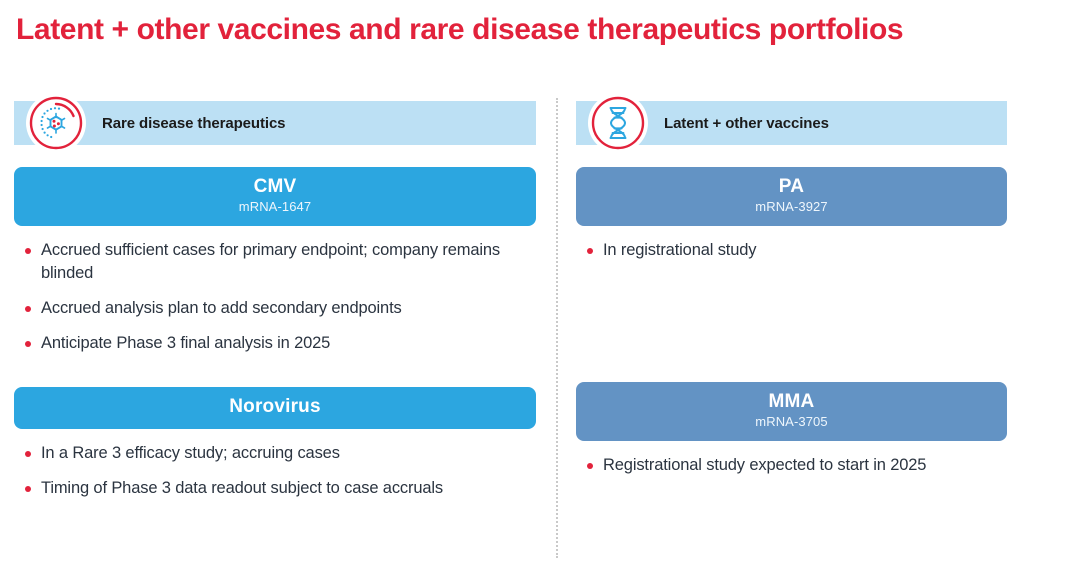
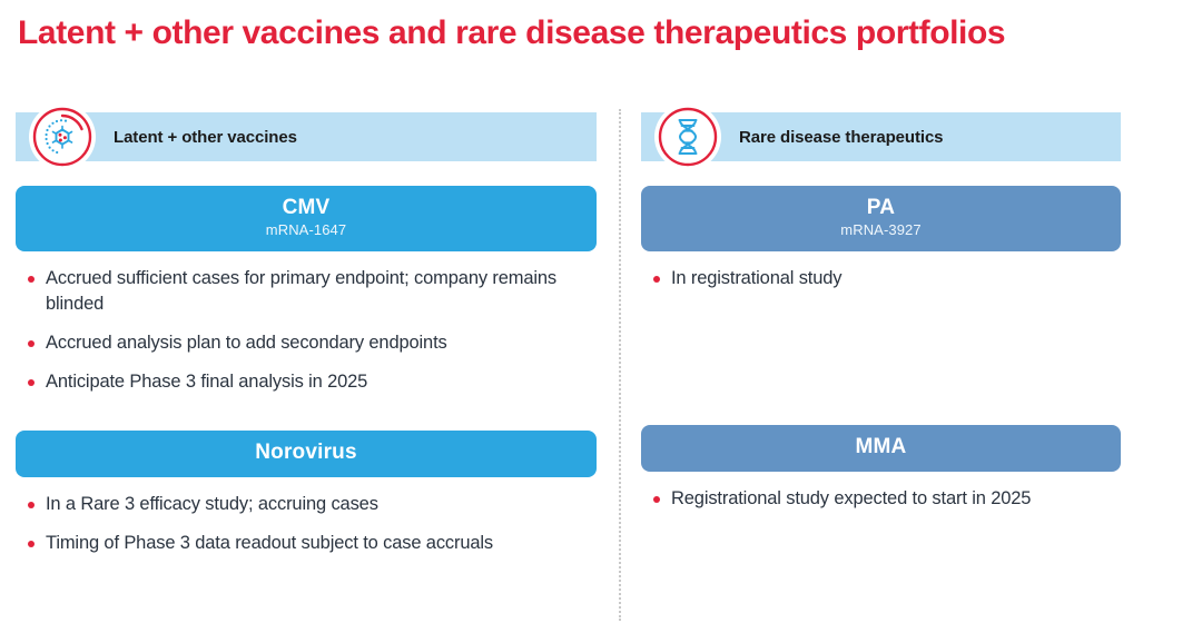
  Latent + other vaccines and rare disease therapeutics portfolios
- Rare disease therapeutics
+ Latent + other vaccines
  CMV
  mRNA-1647
  Accrued sufficient cases for primary endpoint; company remains blinded
  Accrued analysis plan to add secondary endpoints
  Anticipate Phase 3 final analysis in 2025
  Norovirus
  In a Rare 3 efficacy study; accruing cases
  Timing of Phase 3 data readout subject to case accruals
- Latent + other vaccines
+ Rare disease therapeutics
  PA
  mRNA-3927
  In registrational study
  MMA
- mRNA-3705
  Registrational study expected to start in 2025
